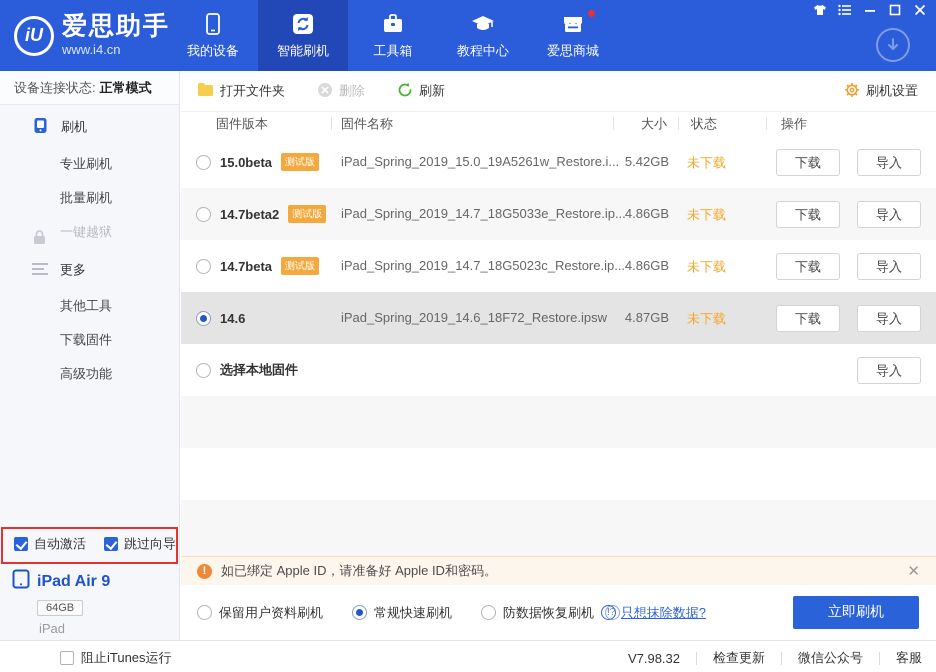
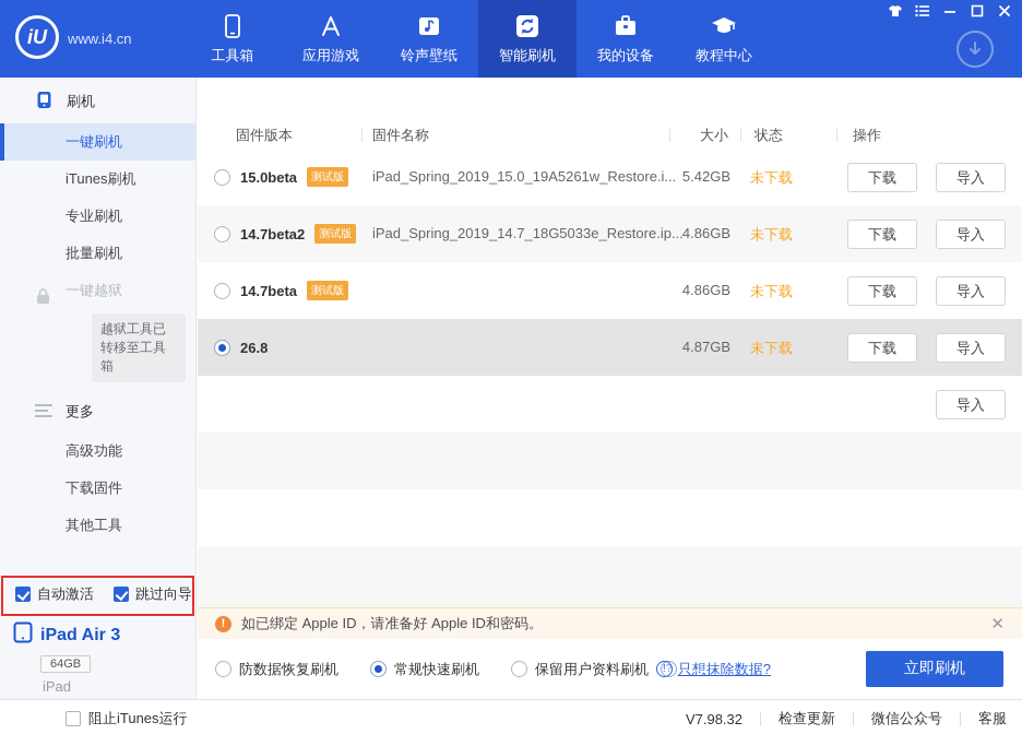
  iU
- 爱思助手
  www.i4.cn
- 我的设备
+ 工具箱
+ 应用游戏
+ 铃声壁纸
  智能刷机
- 工具箱
+ 我的设备
  教程中心
- 爱思商城
- 设备连接状态:
- 正常模式
  刷机
+ 一键刷机
+ iTunes刷机
  专业刷机
  批量刷机
  一键越狱
+ 越狱工具已转移至工具箱
  更多
- 其他工具
+ 高级功能
  下载固件
- 高级功能
+ 其他工具
  自动激活
  跳过向导
- iPad Air 9
+ iPad Air 3
  64GB
  iPad
- 打开文件夹
- 删除
- 刷新
- 刷机设置
  固件版本
  固件名称
  大小
  状态
  操作
  15.0beta
  测试版
  iPad_Spring_2019_15.0_19A5261w_Restore.i...
  5.42GB
  未下载
  下载
  导入
  14.7beta2
  测试版
  iPad_Spring_2019_14.7_18G5033e_Restore.ip...
  4.86GB
  未下载
  下载
  导入
  14.7beta
  测试版
- iPad_Spring_2019_14.7_18G5023c_Restore.ip...
  4.86GB
  未下载
  下载
  导入
- 14.6
+ 26.8
- iPad_Spring_2019_14.6_18F72_Restore.ipsw
  4.87GB
  未下载
  下载
  导入
- 选择本地固件
  导入
  !
  如已绑定 Apple ID，请准备好 Apple ID和密码。
  ✕
- 保留用户资料刷机
+ 防数据恢复刷机
  常规快速刷机
- 防数据恢复刷机
+ 保留用户资料刷机
  ?
  !
  只想抹除数据?
  立即刷机
  阻止iTunes运行
  V7.98.32
  检查更新
  微信公众号
  客服
